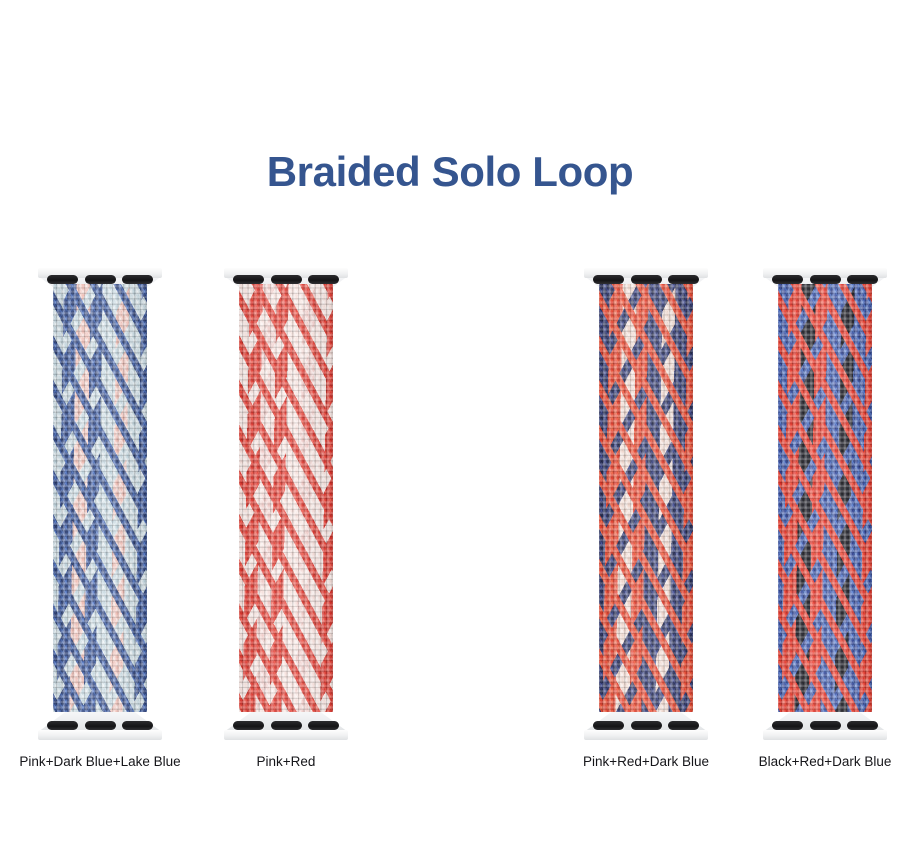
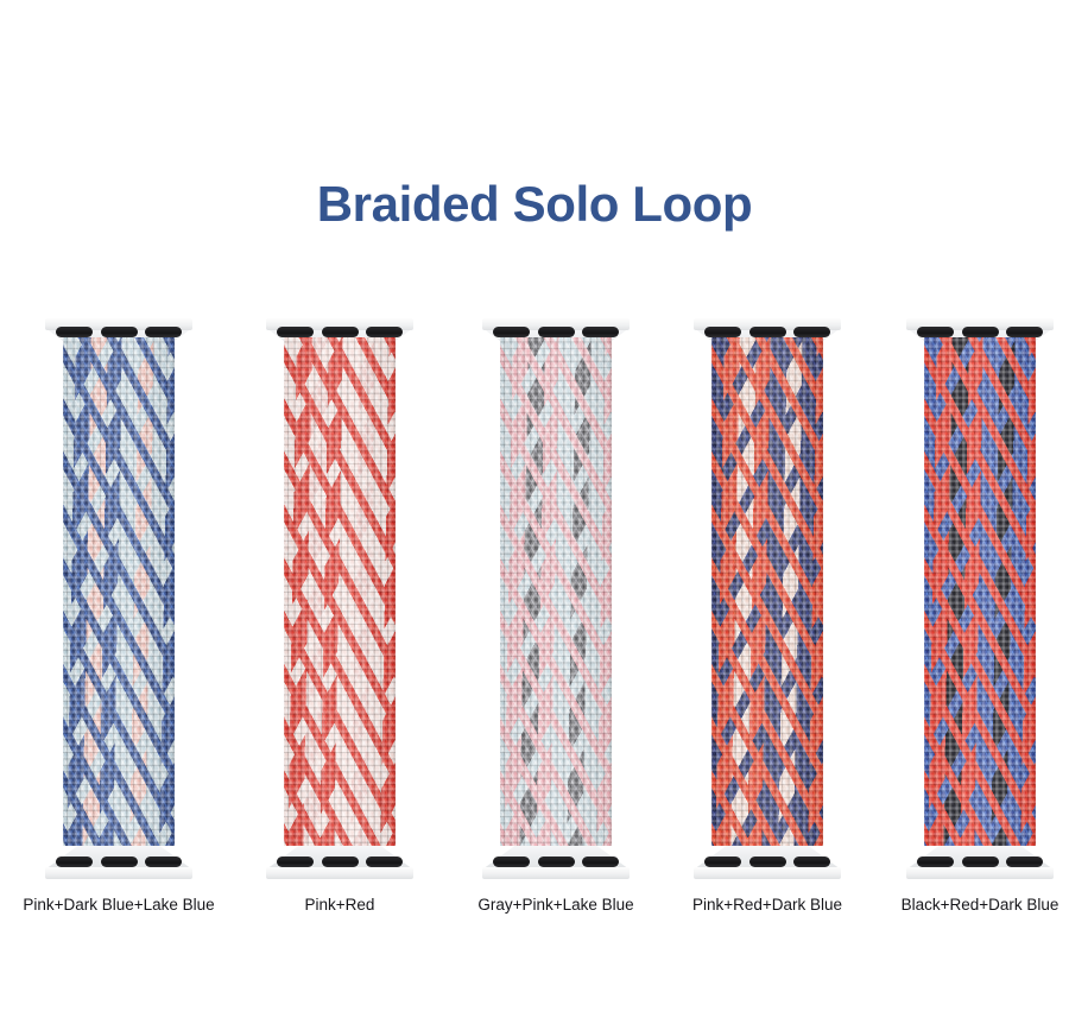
  Braided Solo Loop
  Pink+Dark Blue+Lake Blue
  Pink+Red
+ Gray+Pink+Lake Blue
  Pink+Red+Dark Blue
  Black+Red+Dark Blue
